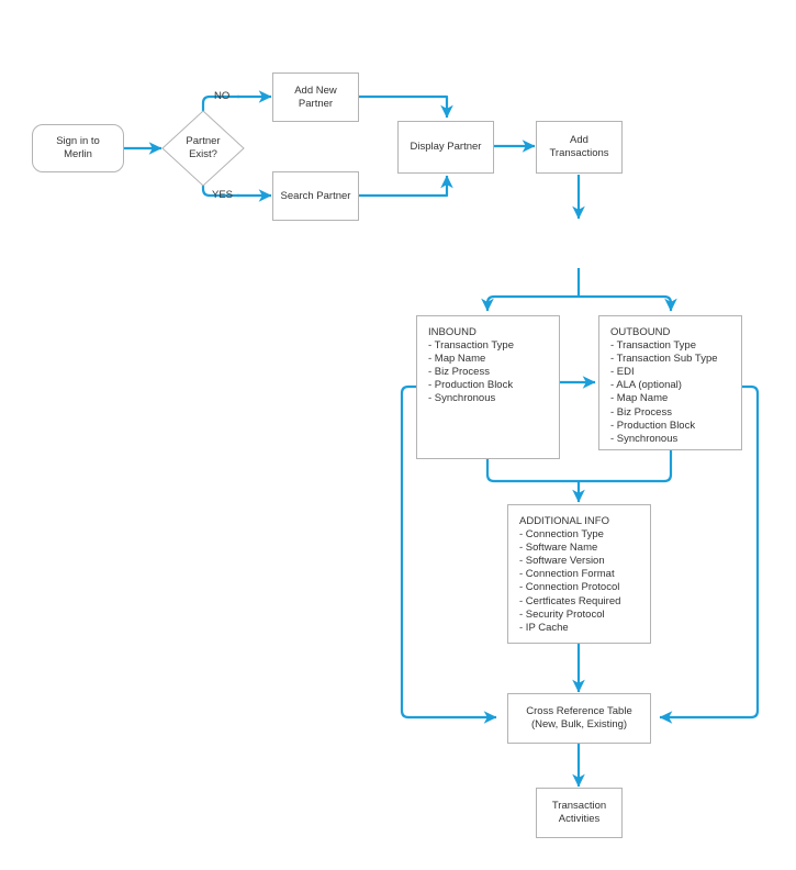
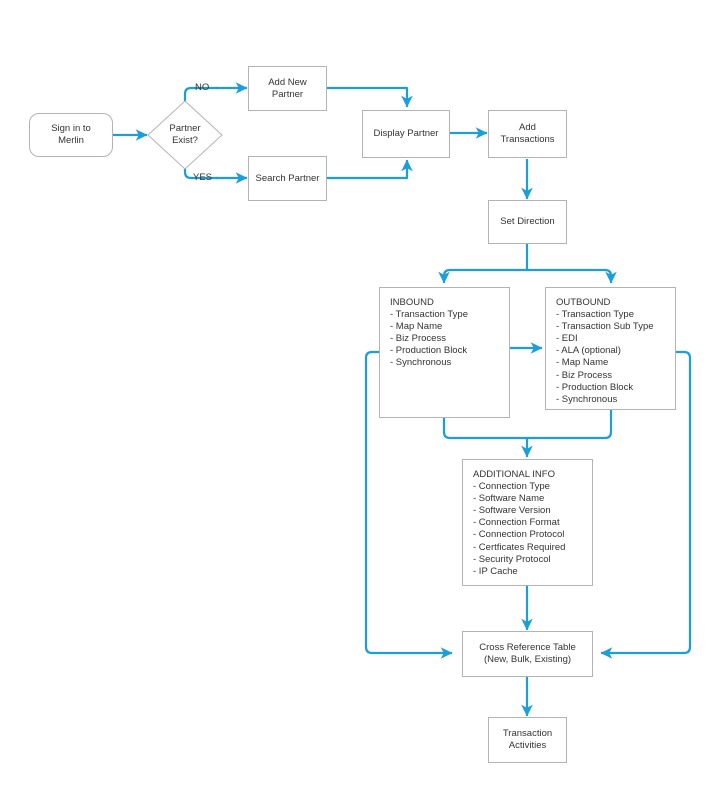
  Sign in to
  Merlin
  Partner
  Exist?
  NO
  YES
  Add New
  Partner
  Search Partner
  Display Partner
  Add
  Transactions
+ Set Direction
  INBOUND
  - Transaction Type
  - Map Name
  - Biz Process
  - Production Block
  - Synchronous
  OUTBOUND
  - Transaction Type
  - Transaction Sub Type
  - EDI
  - ALA (optional)
  - Map Name
  - Biz Process
  - Production Block
  - Synchronous
  ADDITIONAL INFO
  - Connection Type
  - Software Name
  - Software Version
  - Connection Format
  - Connection Protocol
  - Certficates Required
  - Security Protocol
  - IP Cache
  Cross Reference Table
  (New, Bulk, Existing)
  Transaction
  Activities
